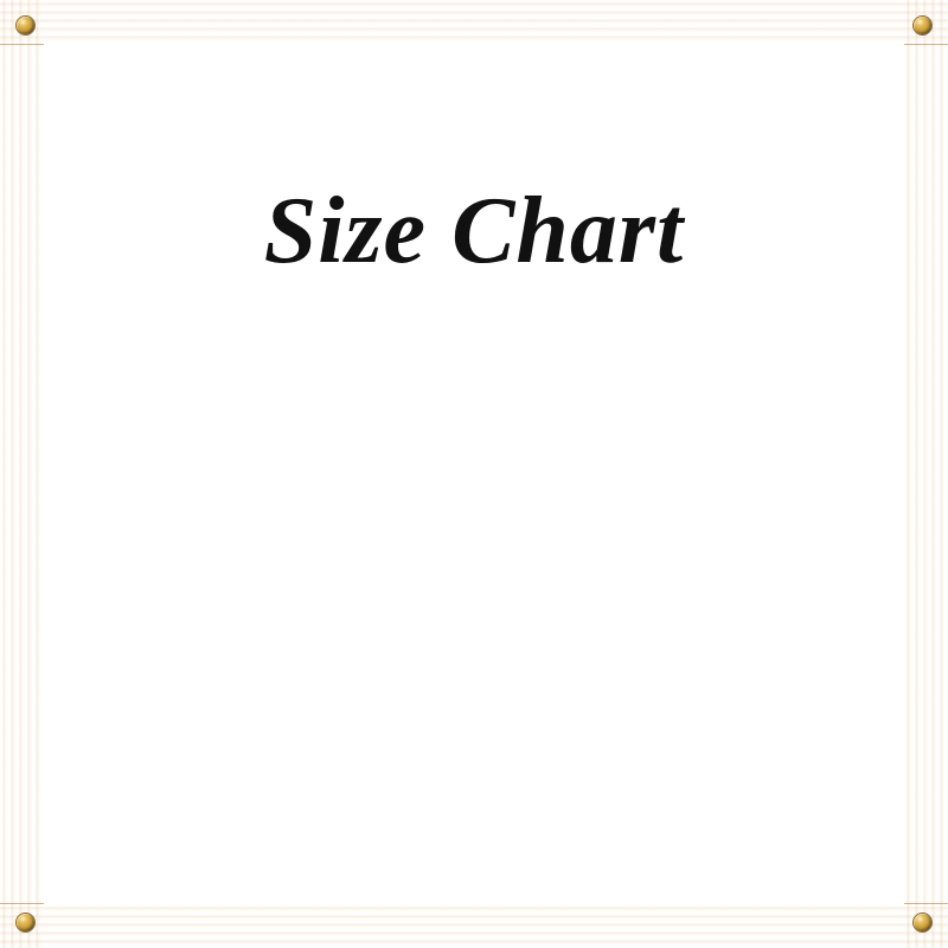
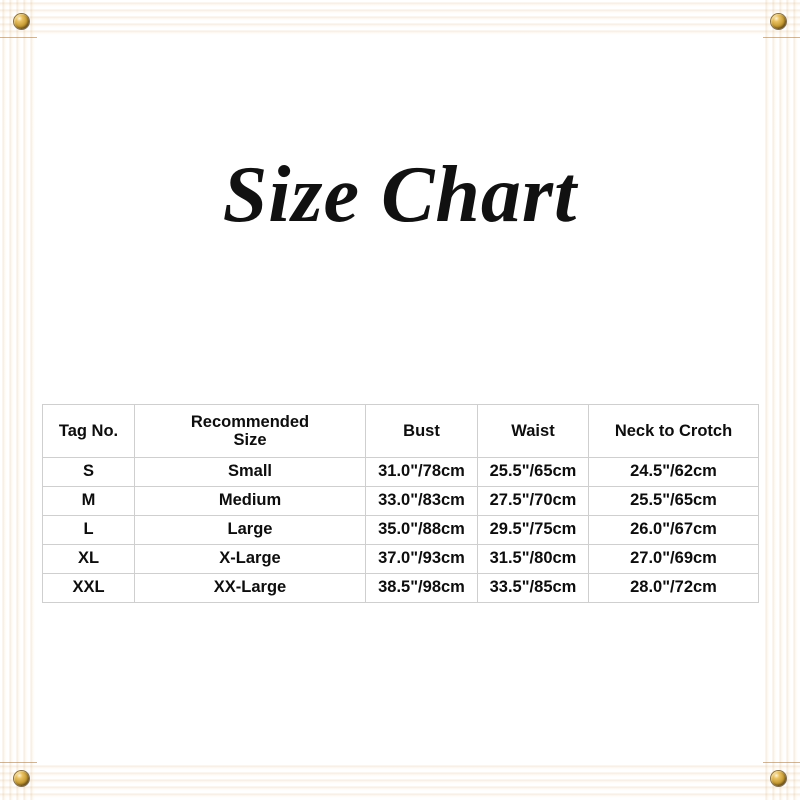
  Size Chart
+ Tag No.	Recommended Size	Bust	Waist	Neck to Crotch
+ S	Small	31.0"/78cm	25.5"/65cm	24.5"/62cm
+ M	Medium	33.0"/83cm	27.5"/70cm	25.5"/65cm
+ L	Large	35.0"/88cm	29.5"/75cm	26.0"/67cm
+ XL	X-Large	37.0"/93cm	31.5"/80cm	27.0"/69cm
+ XXL	XX-Large	38.5"/98cm	33.5"/85cm	28.0"/72cm
